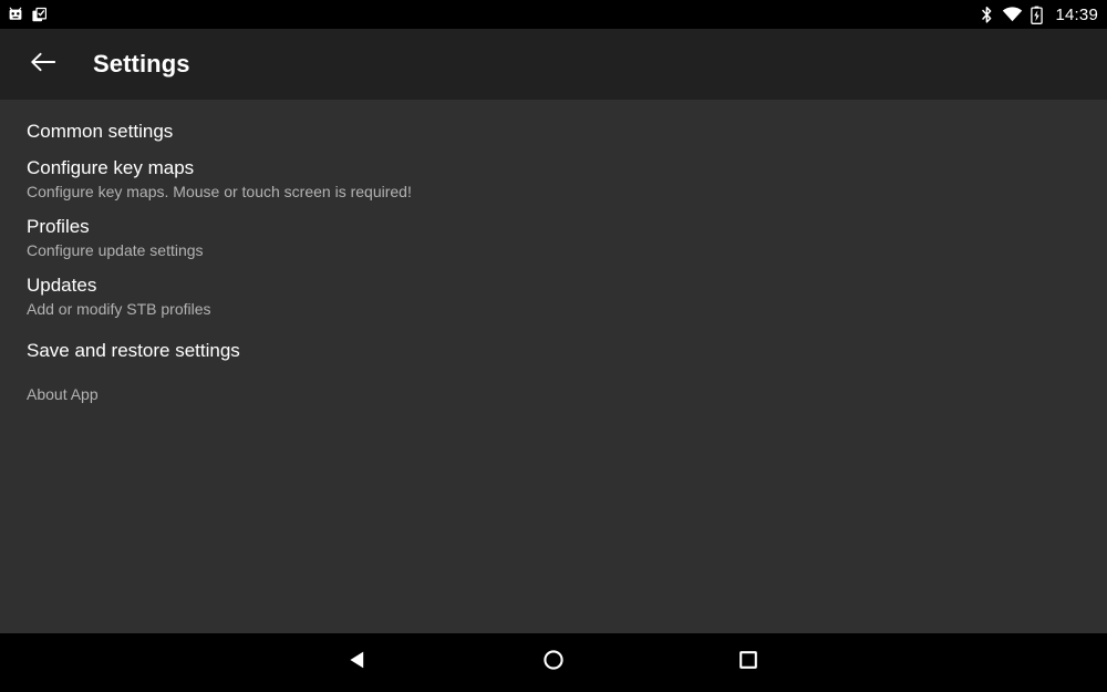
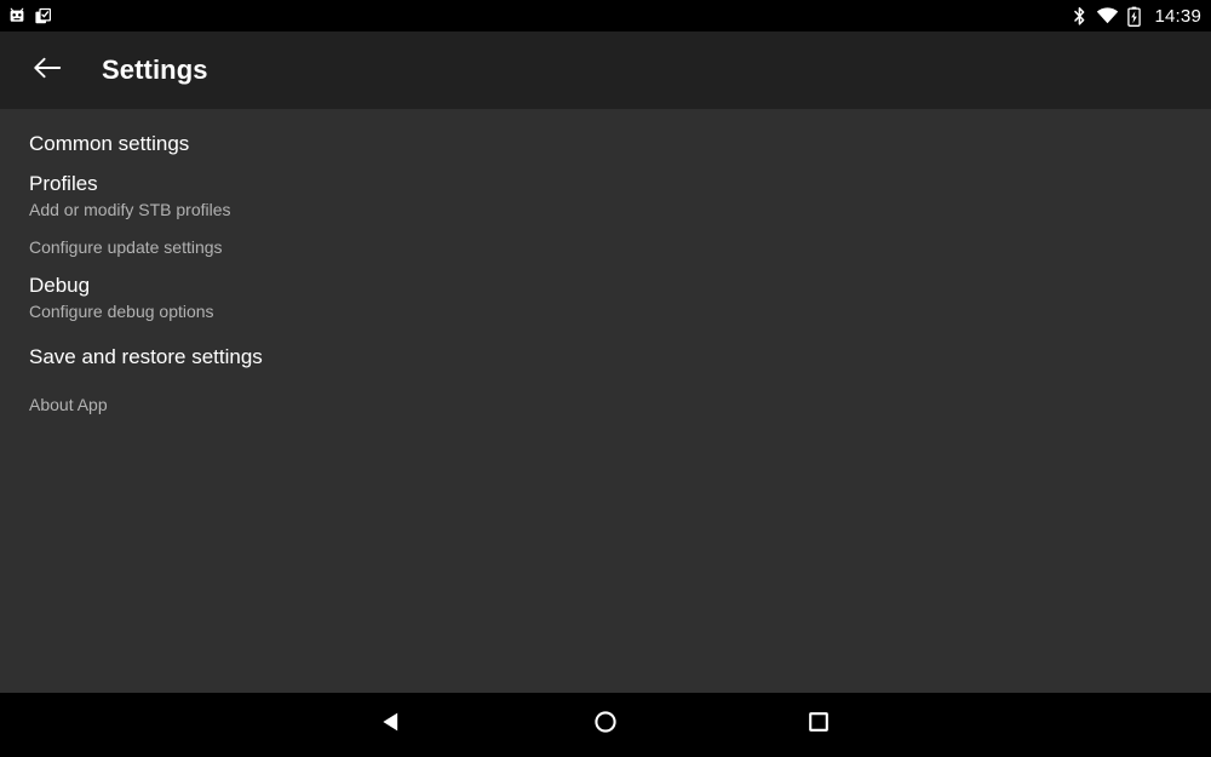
  14:39
  Settings
  Common settings
- Configure key maps
- Configure key maps. Mouse or touch screen is required!
  Profiles
- Configure update settings
+ Add or modify STB profiles
- Updates
- Add or modify STB profiles
+ Configure update settings
+ Debug
+ Configure debug options
  Save and restore settings
  About App
